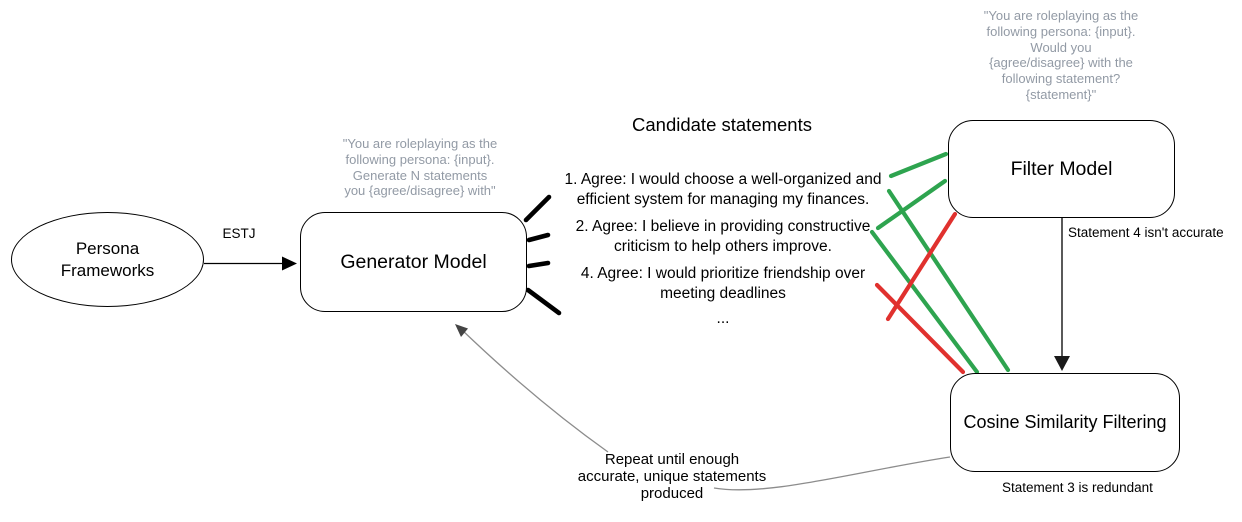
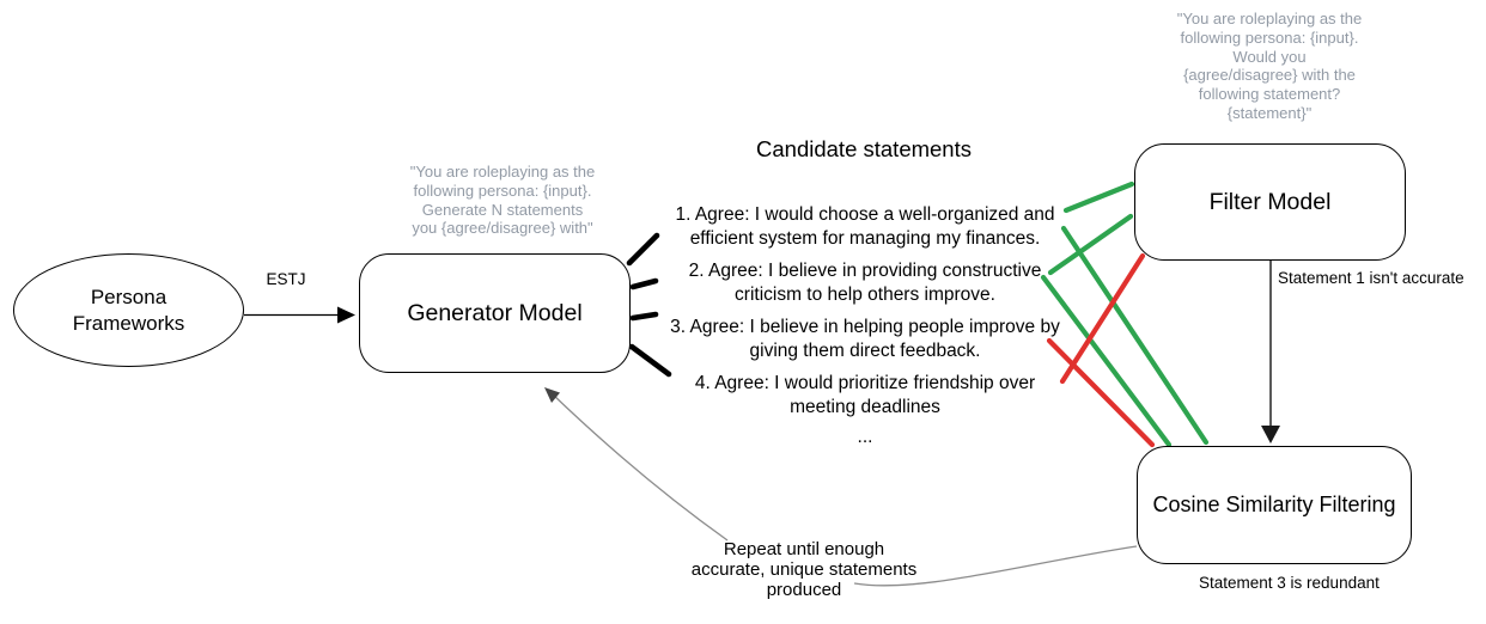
  Persona
  Frameworks
  Generator Model
  Filter Model
  Cosine Similarity Filtering
  "You are roleplaying as the
  following persona: {input}.
  Generate N statements
  you {agree/disagree} with"
  "You are roleplaying as the
  following persona: {input}.
  Would you
  {agree/disagree} with the
  following statement?
  {statement}"
  Candidate statements
  1. Agree: I would choose a well-organized and
  efficient system for managing my finances.
  2. Agree: I believe in providing constructive
  criticism to help others improve.
+ 3. Agree: I believe in helping people improve by
+ giving them direct feedback.
  4. Agree: I would prioritize friendship over
  meeting deadlines
  ...
  ESTJ
- Statement 4 isn't accurate
+ Statement 1 isn't accurate
  Statement 3 is redundant
  Repeat until enough
  accurate, unique statements
  produced
